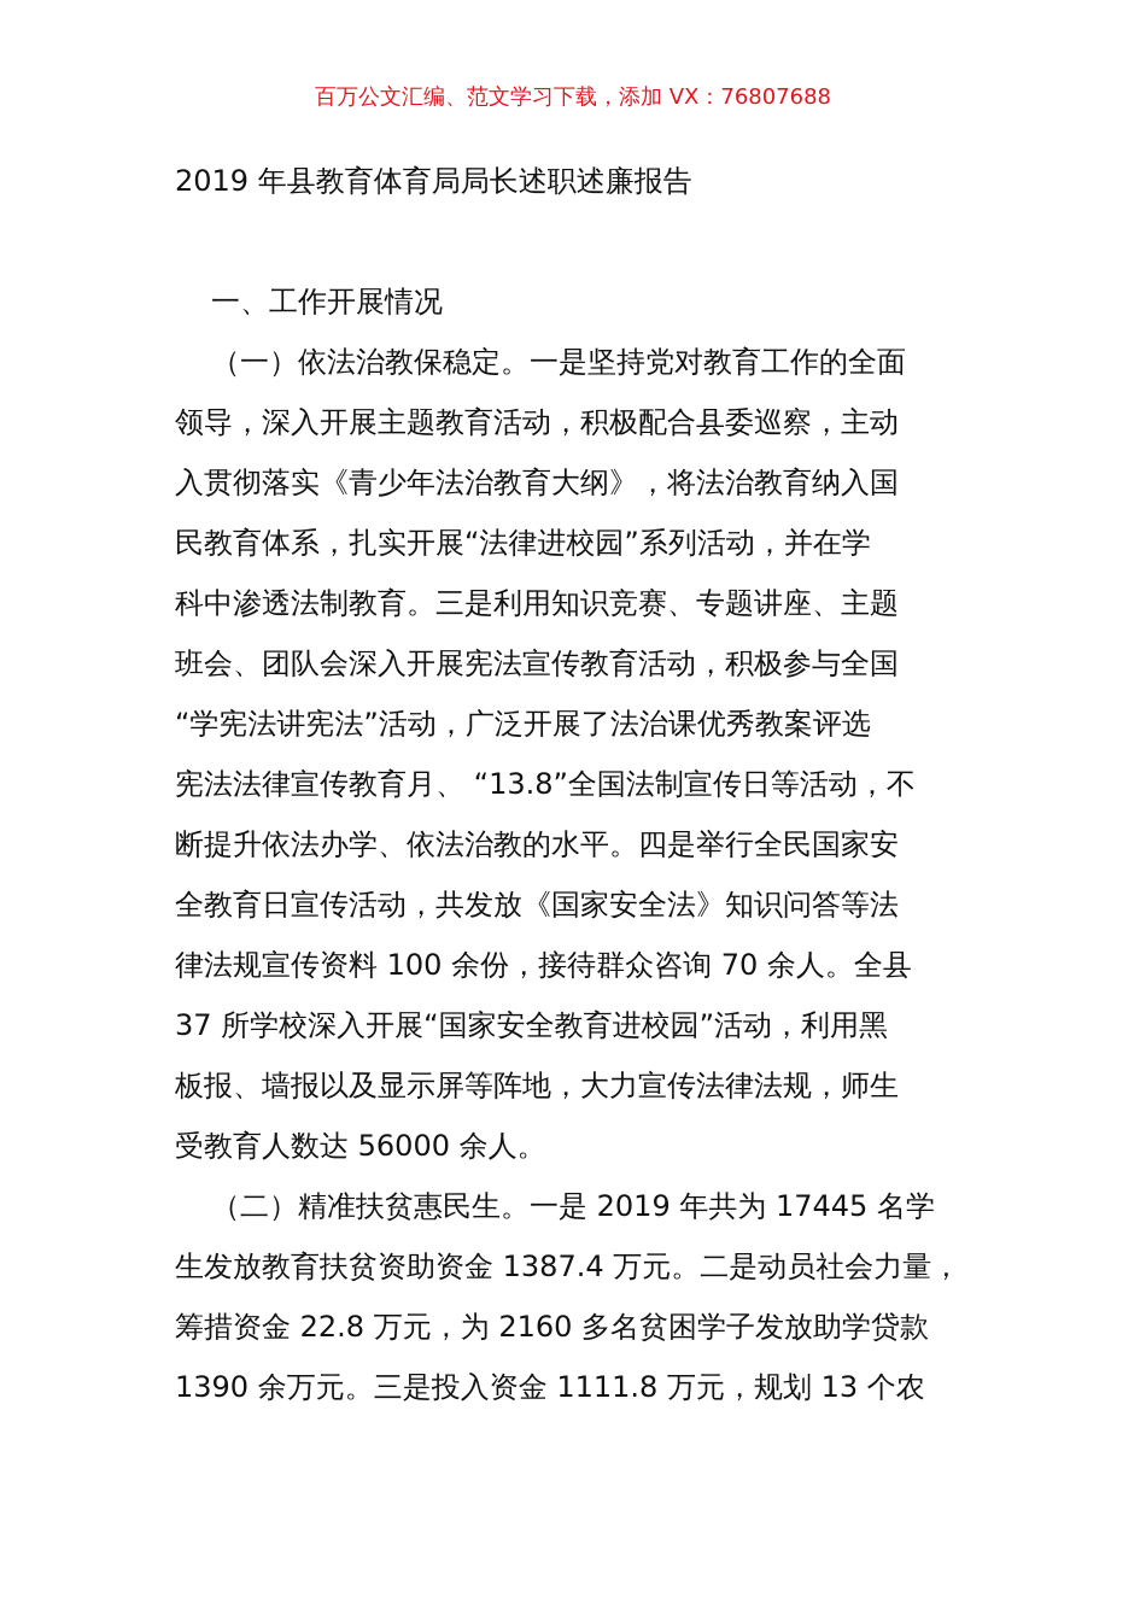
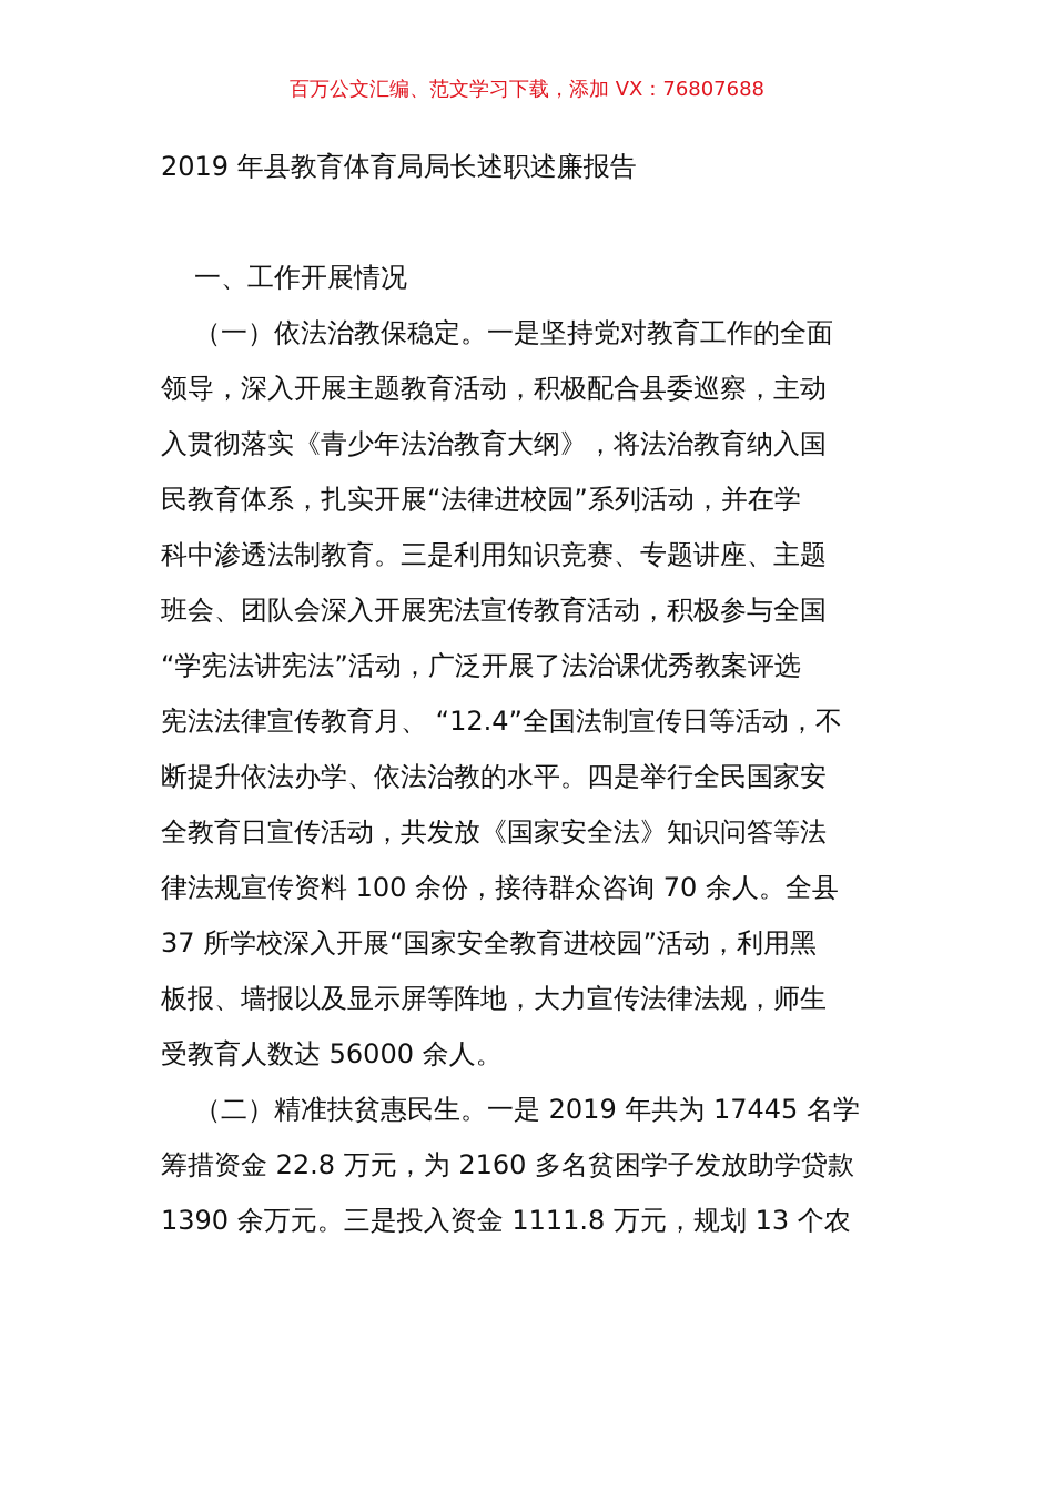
  百万公文汇编、范文学习下载，添加 VX：76807688
  2019 年县教育体育局局长述职述廉报告
  一、工作开展情况
  （一）依法治教保稳定。一是坚持党对教育工作的全面
  领导，深入开展主题教育活动，积极配合县委巡察，主动
  入贯彻落实《青少年法治教育大纲》，将法治教育纳入国
  民教育体系，扎实开展“法律进校园”系列活动，并在学
  科中渗透法制教育。三是利用知识竞赛、专题讲座、主题
  班会、团队会深入开展宪法宣传教育活动，积极参与全国
  “学宪法讲宪法”活动，广泛开展了法治课优秀教案评选
- 宪法法律宣传教育月、 “13.8”全国法制宣传日等活动，不
+ 宪法法律宣传教育月、 “12.4”全国法制宣传日等活动，不
  断提升依法办学、依法治教的水平。四是举行全民国家安
  全教育日宣传活动，共发放《国家安全法》知识问答等法
  律法规宣传资料 100 余份，接待群众咨询 70 余人。全县
  37 所学校深入开展“国家安全教育进校园”活动，利用黑
  板报、墙报以及显示屏等阵地，大力宣传法律法规，师生
  受教育人数达 56000 余人。
  （二）精准扶贫惠民生。一是 2019 年共为 17445 名学
- 生发放教育扶贫资助资金 1387.4 万元。二是动员社会力量，
  筹措资金 22.8 万元，为 2160 多名贫困学子发放助学贷款
  1390 余万元。三是投入资金 1111.8 万元，规划 13 个农
